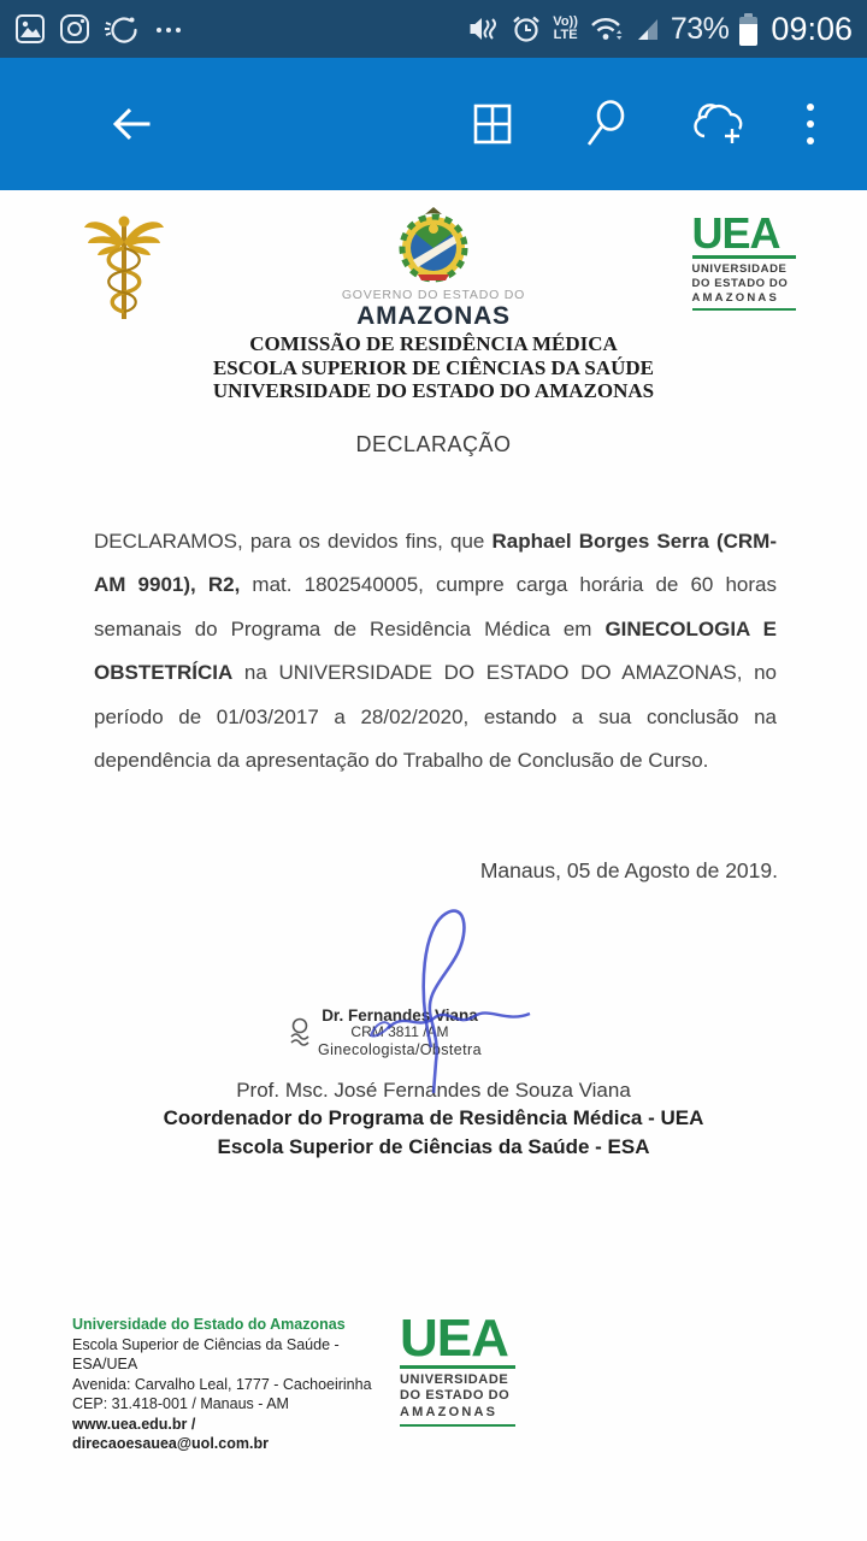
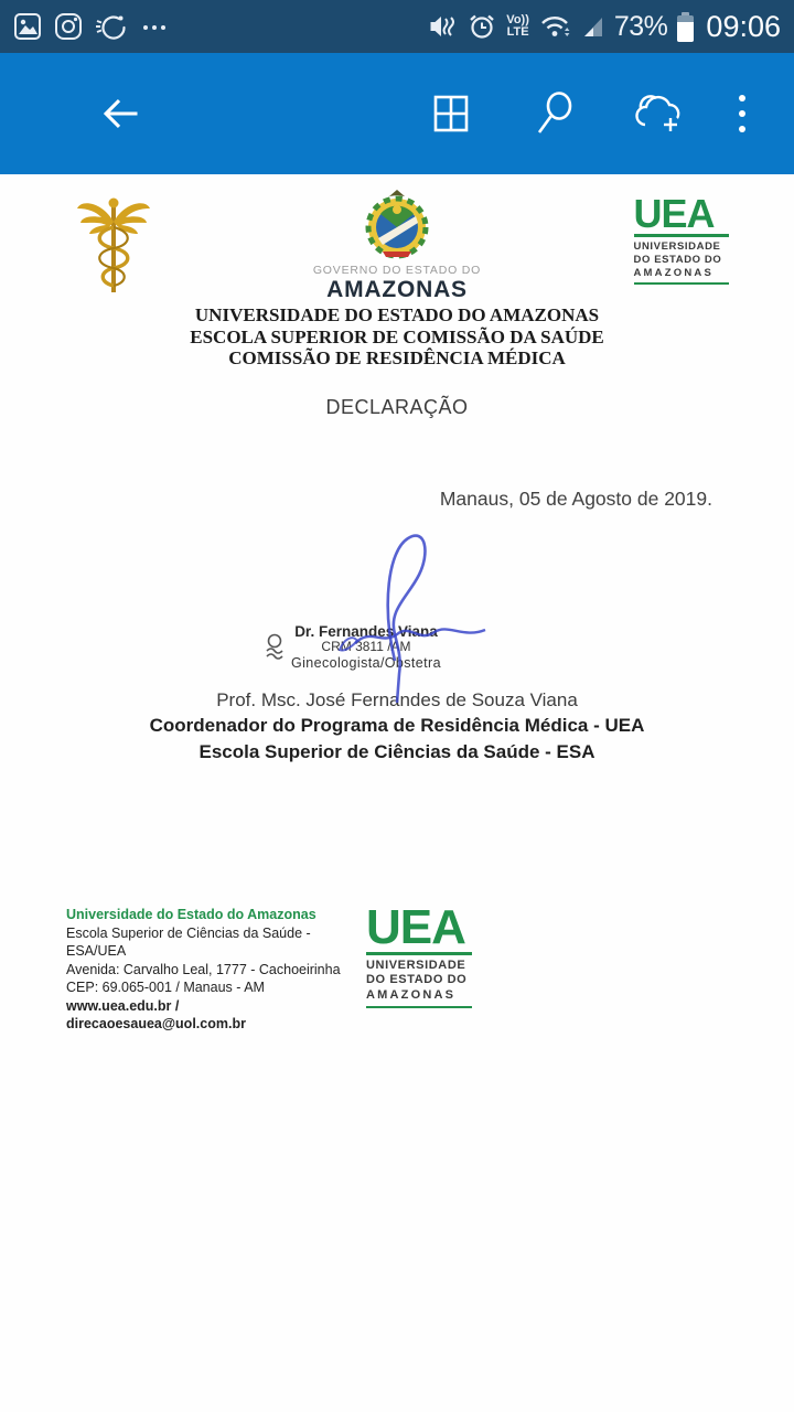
  Vo))
  LTE
  73%
  09:06
  GOVERNO DO ESTADO DO
  AMAZONAS
  UEA
  UNIVERSIDADE
  DO ESTADO DO
  AMAZONAS
- COMISSÃO DE RESIDÊNCIA MÉDICA
+ UNIVERSIDADE DO ESTADO DO AMAZONAS
- ESCOLA SUPERIOR DE CIÊNCIAS DA SAÚDE
+ ESCOLA SUPERIOR DE COMISSÃO DA SAÚDE
- UNIVERSIDADE DO ESTADO DO AMAZONAS
+ COMISSÃO DE RESIDÊNCIA MÉDICA
  DECLARAÇÃO
- DECLARAMOS, para os devidos fins, que Raphael Borges Serra (CRM-AM 9901), R2, mat. 1802540005, cumpre carga horária de 60 horas semanais do Programa de Residência Médica em GINECOLOGIA E OBSTETRÍCIA na UNIVERSIDADE DO ESTADO DO AMAZONAS, no período de 01/03/2017 a 28/02/2020, estando a sua conclusão na dependência da apresentação do Trabalho de Conclusão de Curso.
  Manaus, 05 de Agosto de 2019.
  Dr. Fernandes Viana
  CRM 3811 /AM
  Ginecologista/Obstetra
  Prof. Msc. José Fernandes de Souza Viana
  Coordenador do Programa de Residência Médica - UEA
  Escola Superior de Ciências da Saúde - ESA
  Universidade do Estado do Amazonas
  Escola Superior de Ciências da Saúde - ESA/UEA
  Avenida: Carvalho Leal, 1777 - Cachoeirinha
- CEP: 31.418-001 / Manaus - AM
+ CEP: 69.065-001 / Manaus - AM
  www.uea.edu.br / direcaoesauea@uol.com.br
  UEA
  UNIVERSIDADE
  DO ESTADO DO
  AMAZONAS
